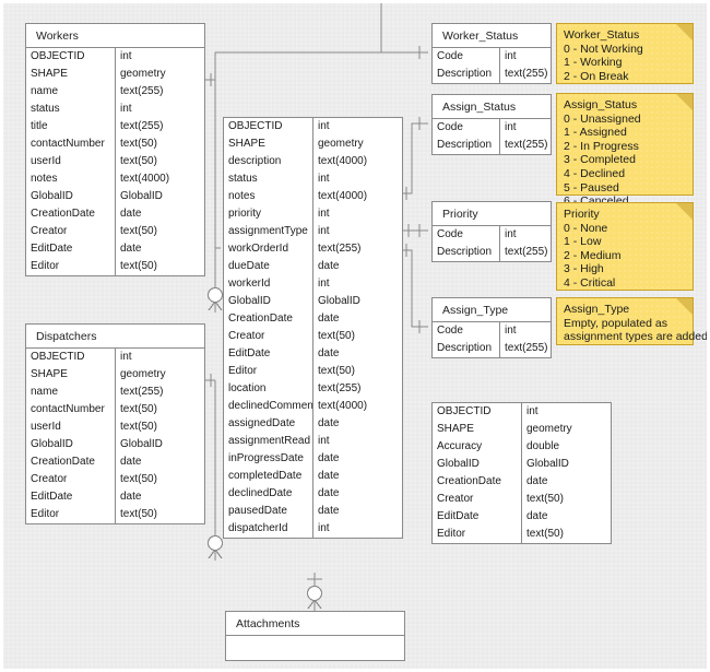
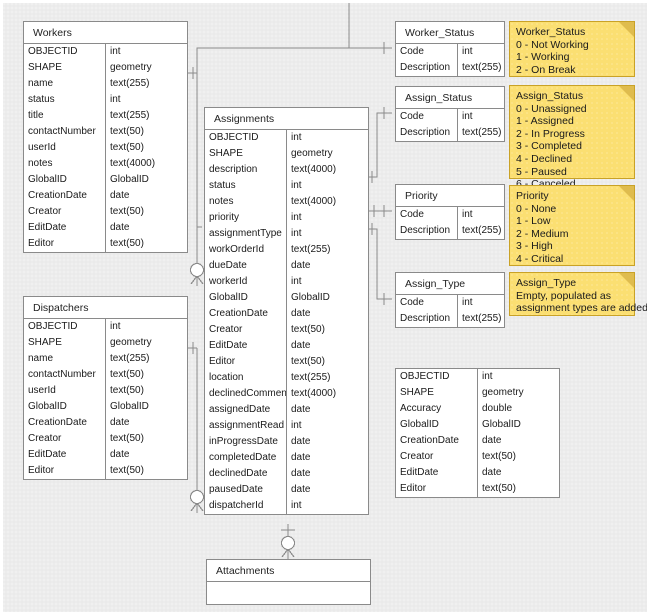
  Workers
  OBJECTID
  int
  SHAPE
  geometry
  name
  text(255)
  status
  int
  title
  text(255)
  contactNumber
  text(50)
  userId
  text(50)
  notes
  text(4000)
  GlobalID
  GlobalID
  CreationDate
  date
  Creator
  text(50)
  EditDate
  date
  Editor
  text(50)
  Dispatchers
  OBJECTID
  int
  SHAPE
  geometry
  name
  text(255)
  contactNumber
  text(50)
  userId
  text(50)
  GlobalID
  GlobalID
  CreationDate
  date
  Creator
  text(50)
  EditDate
  date
  Editor
  text(50)
+ Assignments
  OBJECTID
  int
  SHAPE
  geometry
  description
  text(4000)
  status
  int
  notes
  text(4000)
  priority
  int
  assignmentType
  int
  workOrderId
  text(255)
  dueDate
  date
  workerId
  int
  GlobalID
  GlobalID
  CreationDate
  date
  Creator
  text(50)
  EditDate
  date
  Editor
  text(50)
  location
  text(255)
  declinedCommen
  text(4000)
  assignedDate
  date
  assignmentRead
  int
  inProgressDate
  date
  completedDate
  date
  declinedDate
  date
  pausedDate
  date
  dispatcherId
  int
  Worker_Status
  Code
  int
  Description
  text(255)
  Assign_Status
  Code
  int
  Description
  text(255)
  Priority
  Code
  int
  Description
  text(255)
  Assign_Type
  Code
  int
  Description
  text(255)
  OBJECTID
  int
  SHAPE
  geometry
  Accuracy
  double
  GlobalID
  GlobalID
  CreationDate
  date
  Creator
  text(50)
  EditDate
  date
  Editor
  text(50)
  Attachments
  Worker_Status
  0 - Not Working
  1 - Working
  2 - On Break
  Assign_Status
  0 - Unassigned
  1 - Assigned
  2 - In Progress
  3 - Completed
  4 - Declined
  5 - Paused
  Priority
  0 - None
  1 - Low
  2 - Medium
  3 - High
  4 - Critical
  Assign_Type
  Empty, populated as
  assignment types are added
